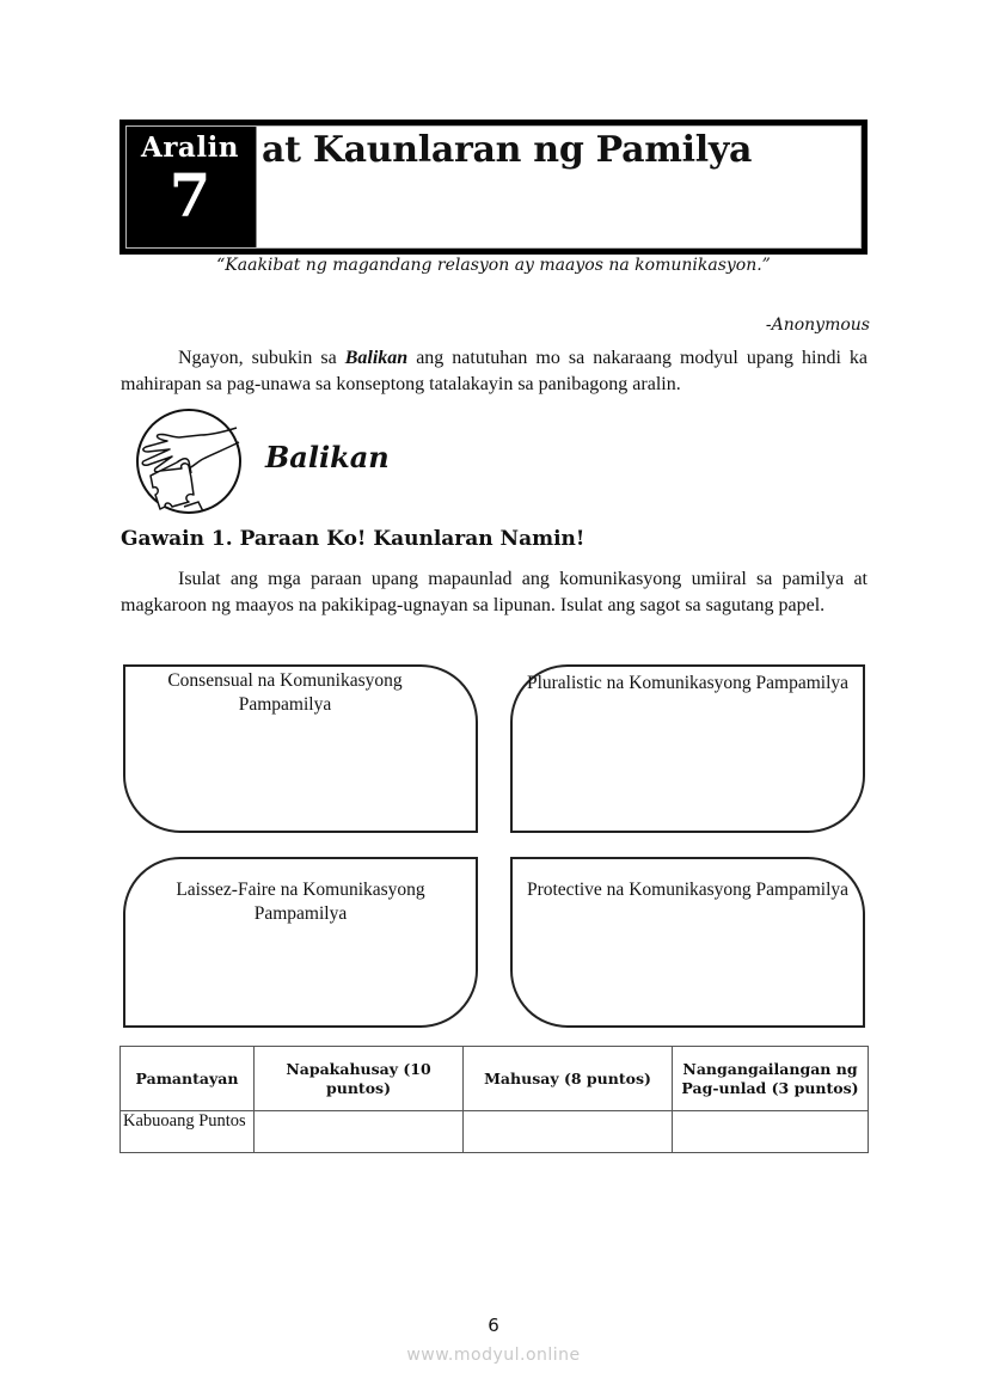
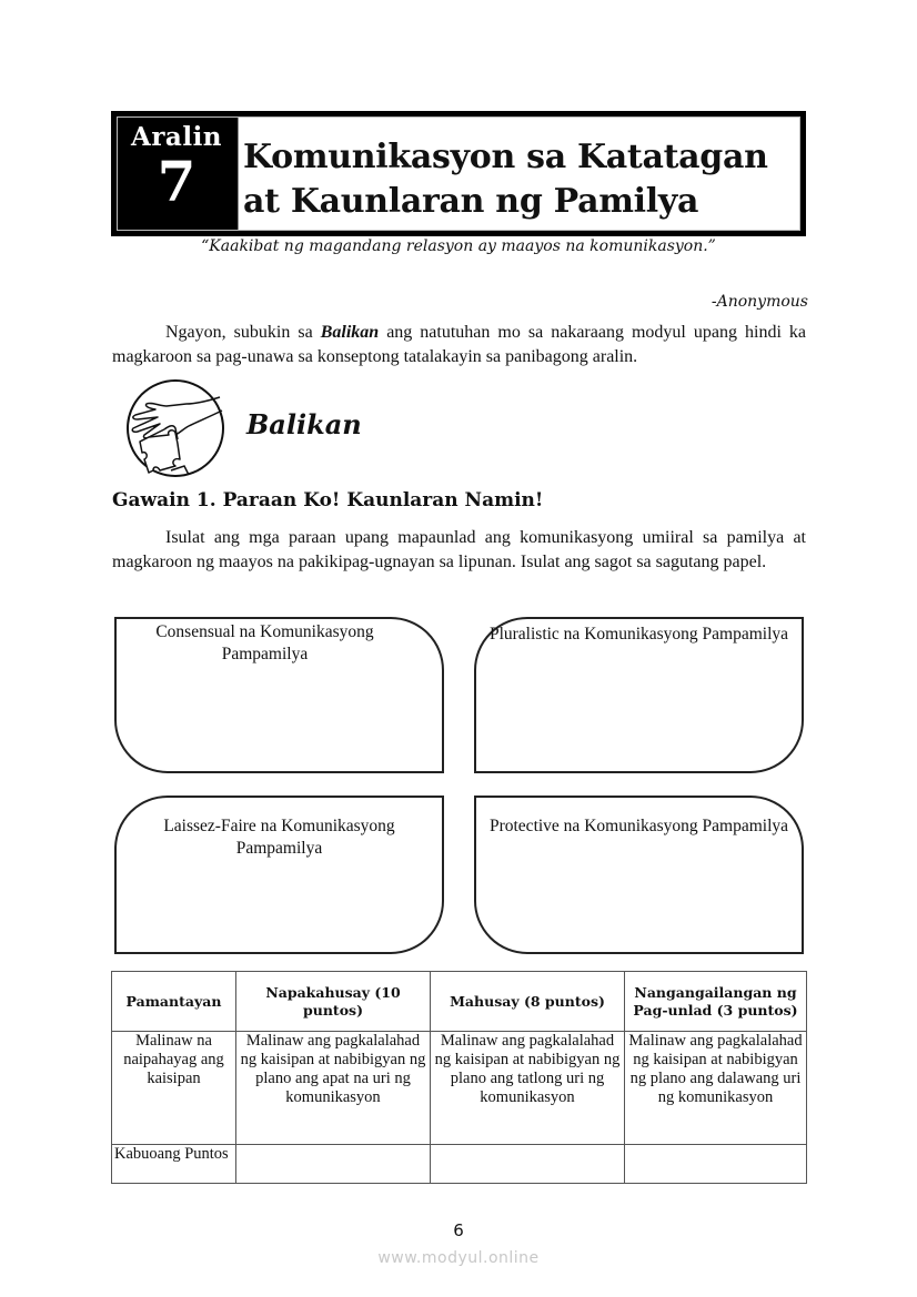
  Aralin
  7
+ Komunikasyon sa Katatagan
  at Kaunlaran ng Pamilya
  “Kaakibat ng magandang relasyon ay maayos na komunikasyon.”
  -Anonymous
- Ngayon, subukin sa Balikan ang natutuhan mo sa nakaraang modyul upang hindi ka mahirapan sa pag-unawa sa konseptong tatalakayin sa panibagong aralin.
+ Ngayon, subukin sa Balikan ang natutuhan mo sa nakaraang modyul upang hindi ka magkaroon sa pag-unawa sa konseptong tatalakayin sa panibagong aralin.
  Balikan
  Gawain 1. Paraan Ko! Kaunlaran Namin!
  Isulat ang mga paraan upang mapaunlad ang komunikasyong umiiral sa pamilya at magkaroon ng maayos na pakikipag-ugnayan sa lipunan. Isulat ang sagot sa sagutang papel.
  Consensual na Komunikasyong Pampamilya
  Pluralistic na Komunikasyong Pampamilya
  Laissez-Faire na Komunikasyong Pampamilya
  Protective na Komunikasyong Pampamilya
  Pamantayan	Napakahusay (10 puntos)	Mahusay (8 puntos)	Nangangailangan ng Pag-unlad (3 puntos)
+ Malinaw na naipahayag ang kaisipan	Malinaw ang pagkalalahad ng kaisipan at nabibigyan ng plano ang apat na uri ng komunikasyon	Malinaw ang pagkalalahad ng kaisipan at nabibigyan ng plano ang tatlong uri ng komunikasyon	Malinaw ang pagkalalahad ng kaisipan at nabibigyan ng plano ang dalawang uri ng komunikasyon
  Kabuoang Puntos
  6
  www.modyul.online
